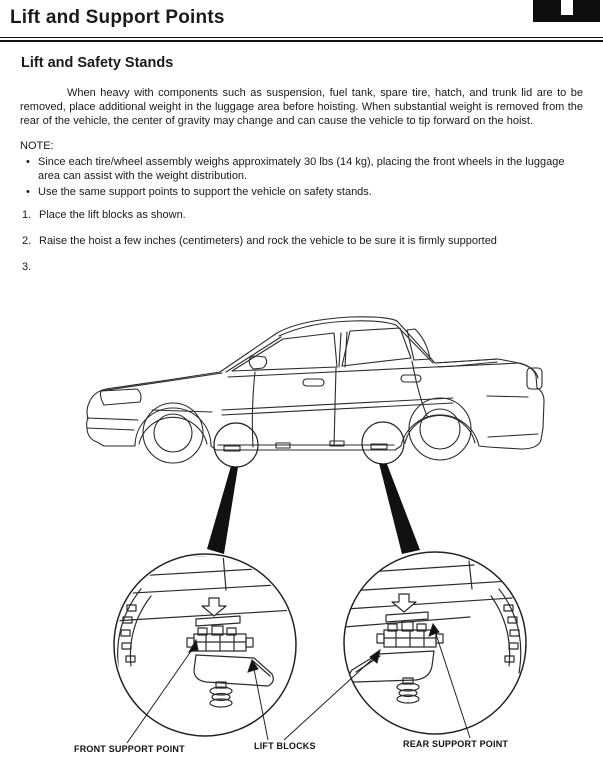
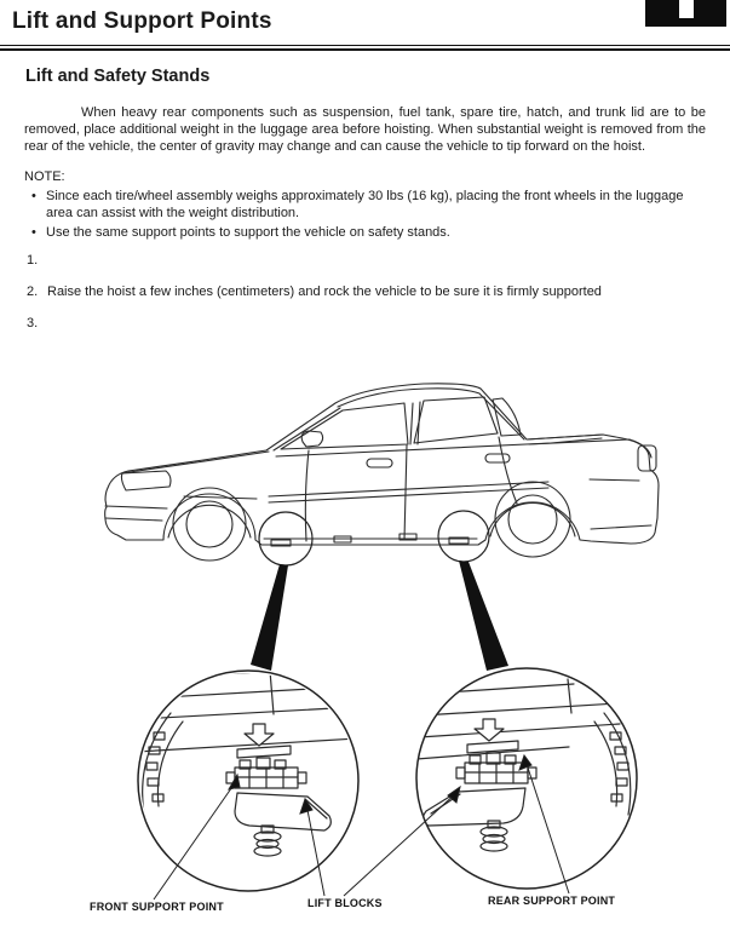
  Lift and Support Points
  Lift and Safety Stands
- When heavy with components such as suspension, fuel tank, spare tire, hatch, and trunk lid are to be removed, place additional weight in the luggage area before hoisting. When substantial weight is removed from the rear of the vehicle, the center of gravity may change and can cause the vehicle to tip forward on the hoist.
+ When heavy rear components such as suspension, fuel tank, spare tire, hatch, and trunk lid are to be removed, place additional weight in the luggage area before hoisting. When substantial weight is removed from the rear of the vehicle, the center of gravity may change and can cause the vehicle to tip forward on the hoist.
  NOTE:
  •
- Since each tire/wheel assembly weighs approximately 30 lbs (14 kg), placing the front wheels in the luggage area can assist with the weight distribution.
+ Since each tire/wheel assembly weighs approximately 30 lbs (16 kg), placing the front wheels in the luggage area can assist with the weight distribution.
  •
  Use the same support points to support the vehicle on safety stands.
  1.
- Place the lift blocks as shown.
  2.
  Raise the hoist a few inches (centimeters) and rock the vehicle to be sure it is firmly supported
  3.
  FRONT SUPPORT POINT
  LIFT BLOCKS
  REAR SUPPORT POINT
